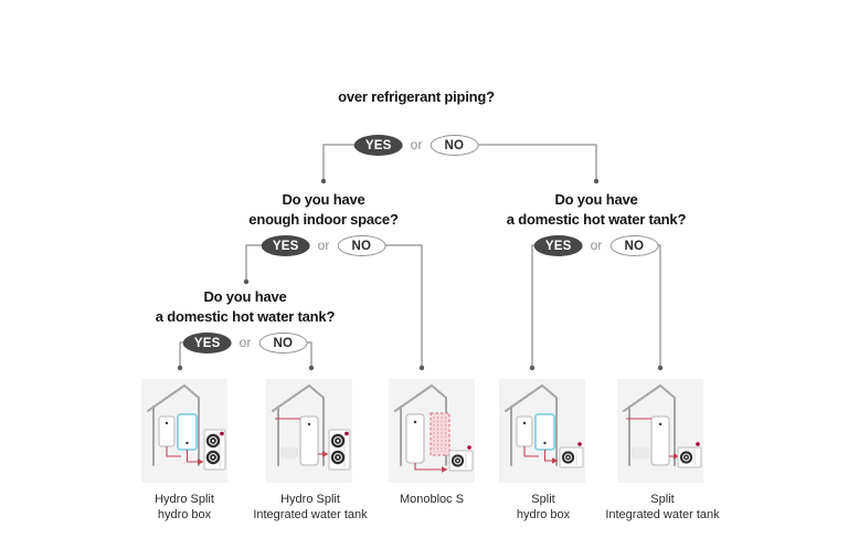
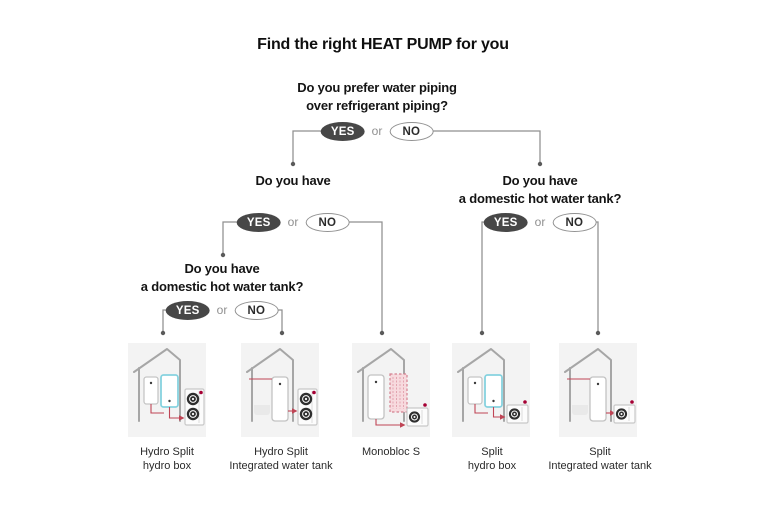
+ Find the right HEAT PUMP for you
+ Do you prefer water piping
  over refrigerant piping?
  YES
  or
  NO
  Do you have
- enough indoor space?
  YES
  or
  NO
  Do you have
  a domestic hot water tank?
  YES
  or
  NO
  Do you have
  a domestic hot water tank?
  YES
  or
  NO
  Hydro Split
  hydro box
  Hydro Split
  Integrated water tank
  Monobloc S
  Split
  hydro box
  Split
  Integrated water tank
